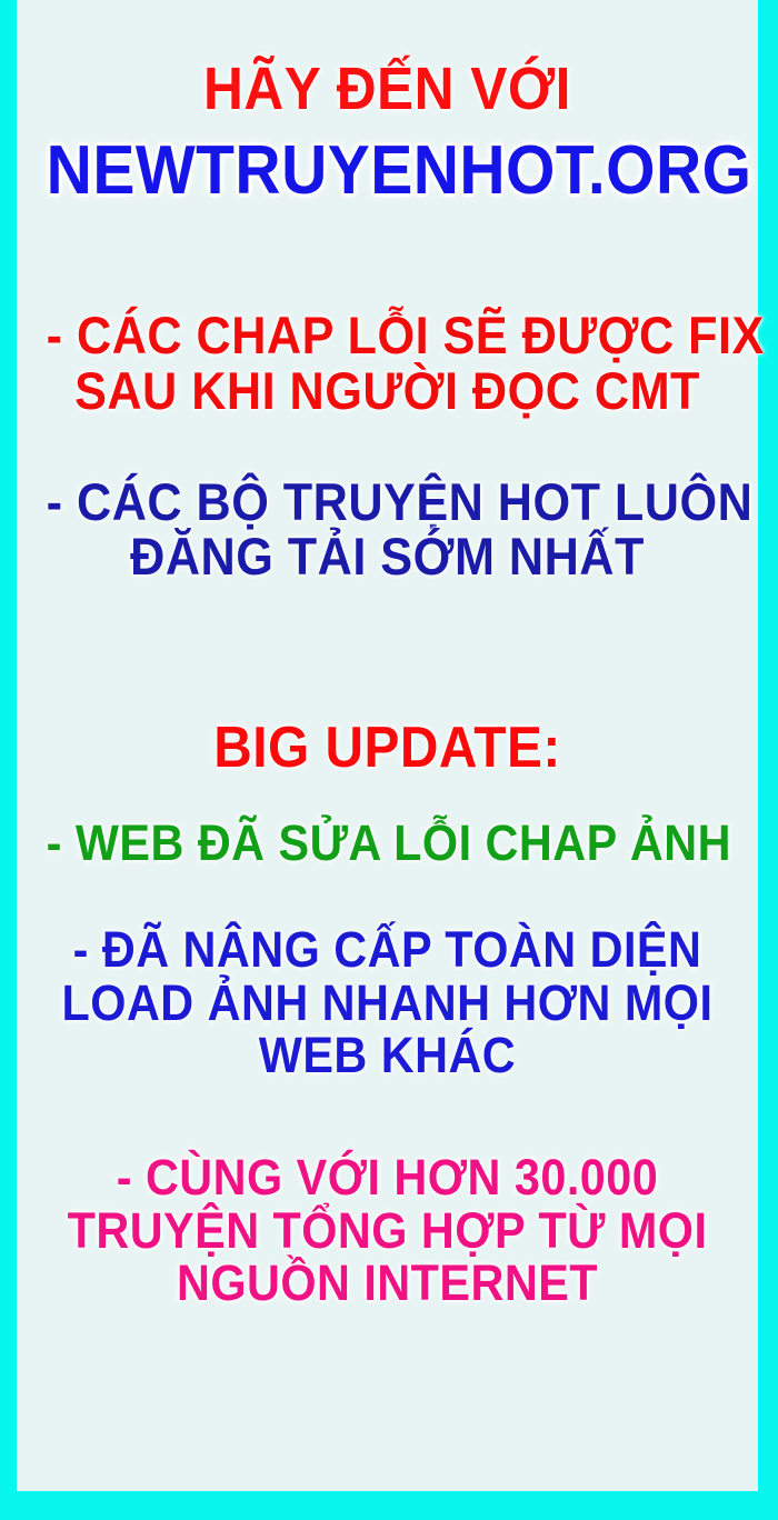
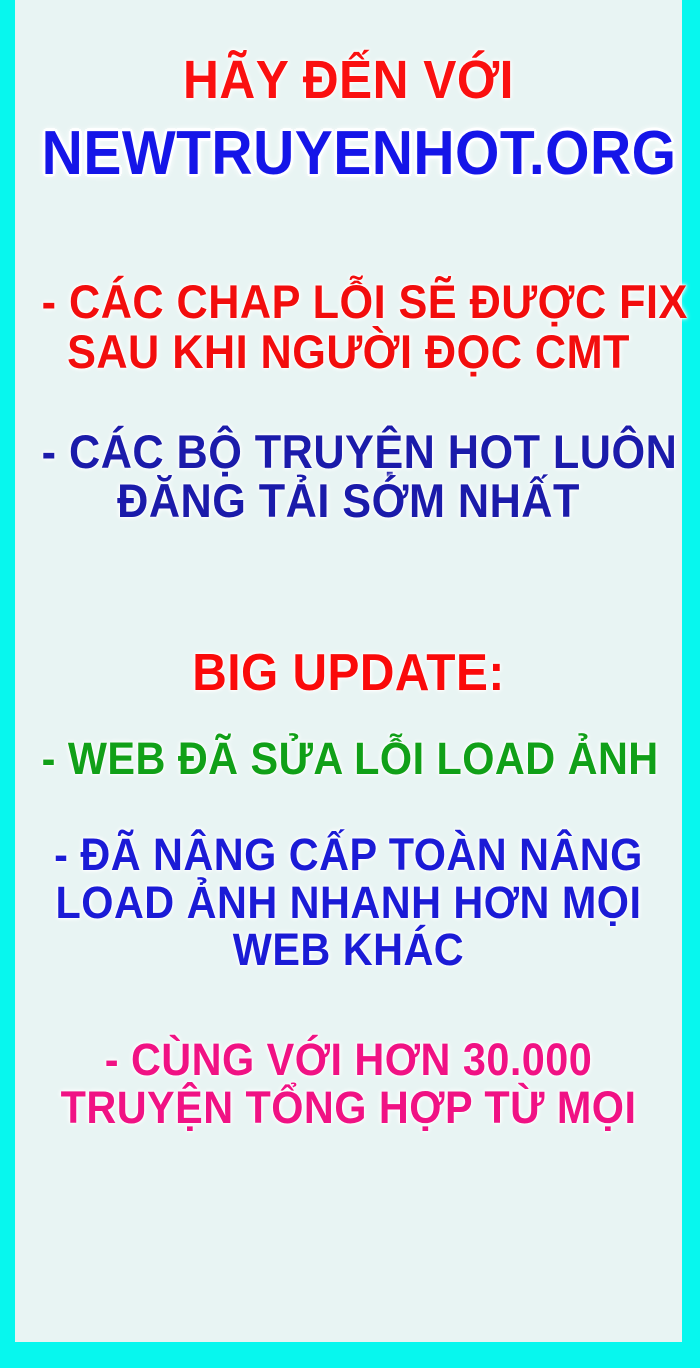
  HÃY ĐẾN VỚI
  NEWTRUYENHOT.ORG
  - CÁC CHAP LỖI SẼ ĐƯỢC FIX
  SAU KHI NGƯỜI ĐỌC CMT
  - CÁC BỘ TRUYỆN HOT LUÔN
  ĐĂNG TẢI SỚM NHẤT
  BIG UPDATE:
- - WEB ĐÃ SỬA LỖI CHAP ẢNH
+ - WEB ĐÃ SỬA LỖI LOAD ẢNH
- - ĐÃ NÂNG CẤP TOÀN DIỆN
+ - ĐÃ NÂNG CẤP TOÀN NÂNG
  LOAD ẢNH NHANH HƠN MỌI
  WEB KHÁC
  - CÙNG VỚI HƠN 30.000
  TRUYỆN TỔNG HỢP TỪ MỌI
- NGUỒN INTERNET
